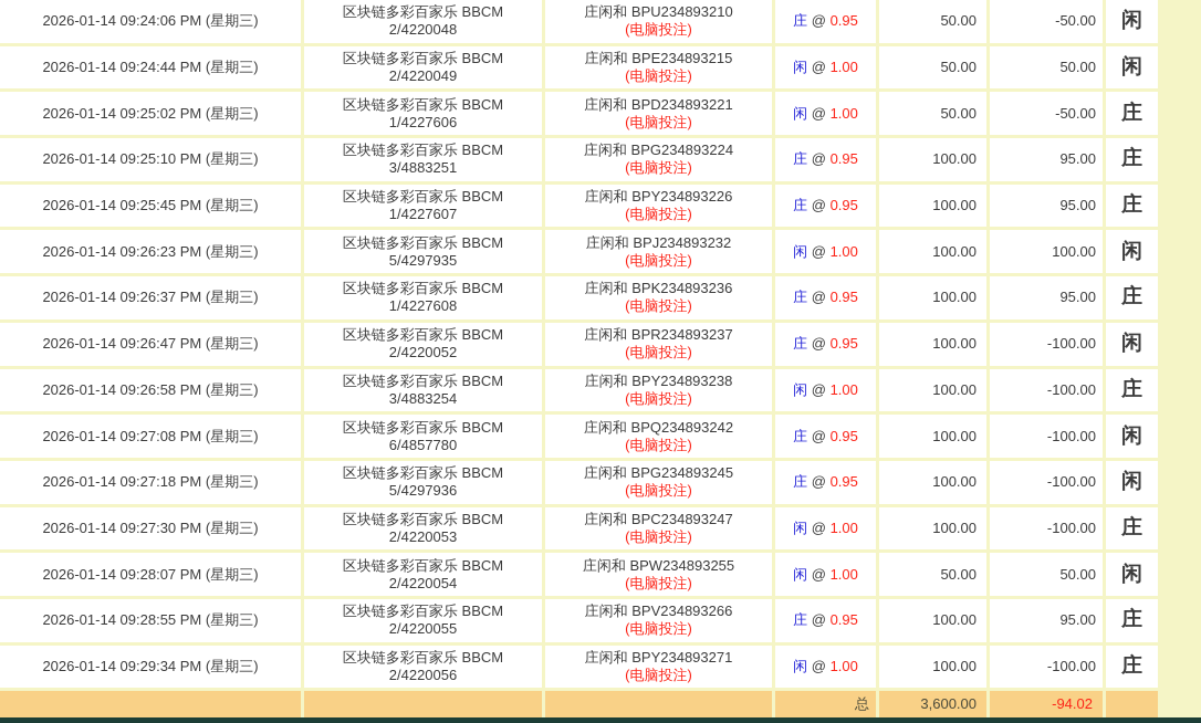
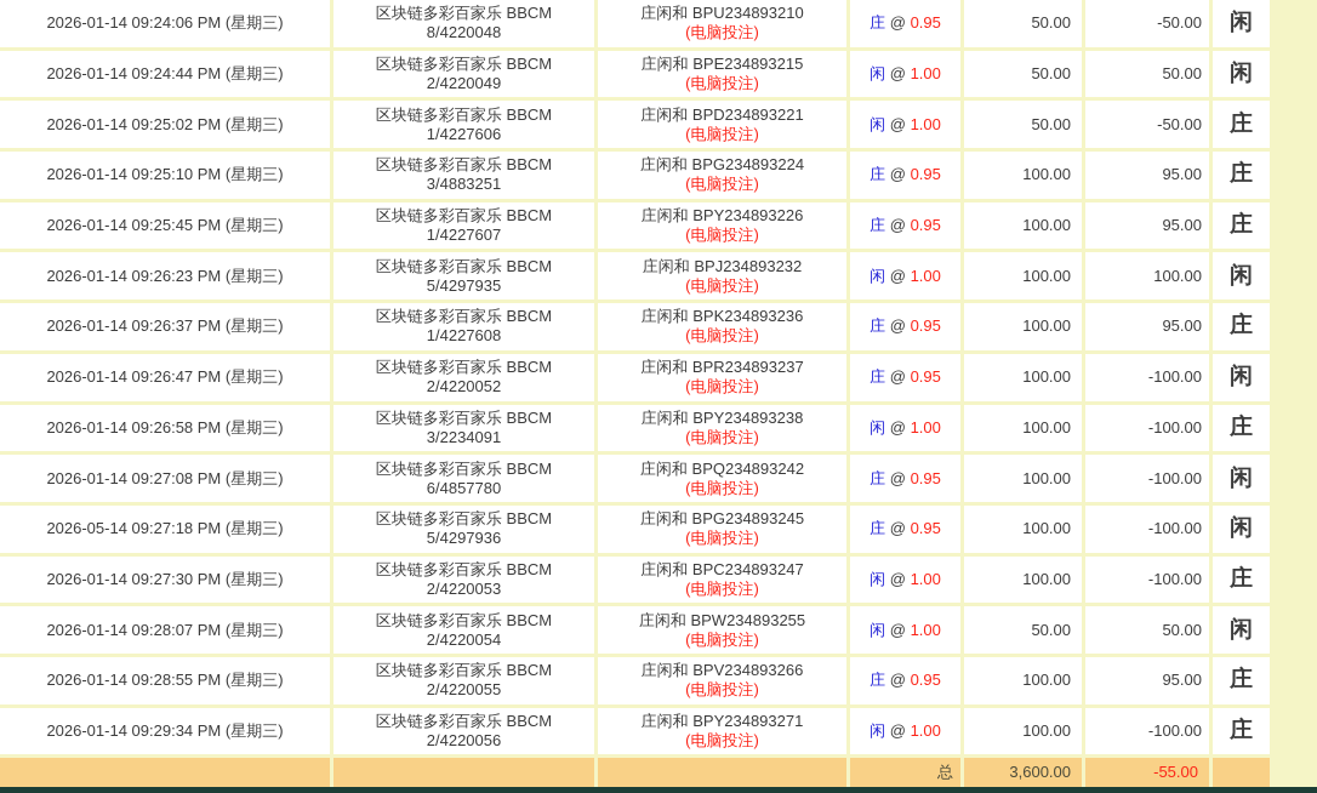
- 2026-01-14 09:24:06 PM (星期三)	区块链多彩百家乐 BBCM 2/4220048	庄闲和 BPU234893210 (电脑投注)	庄 @ 0.95	50.00	-50.00	闲
+ 2026-01-14 09:24:06 PM (星期三)	区块链多彩百家乐 BBCM 8/4220048	庄闲和 BPU234893210 (电脑投注)	庄 @ 0.95	50.00	-50.00	闲
  2026-01-14 09:24:44 PM (星期三)	区块链多彩百家乐 BBCM 2/4220049	庄闲和 BPE234893215 (电脑投注)	闲 @ 1.00	50.00	50.00	闲
  2026-01-14 09:25:02 PM (星期三)	区块链多彩百家乐 BBCM 1/4227606	庄闲和 BPD234893221 (电脑投注)	闲 @ 1.00	50.00	-50.00	庄
  2026-01-14 09:25:10 PM (星期三)	区块链多彩百家乐 BBCM 3/4883251	庄闲和 BPG234893224 (电脑投注)	庄 @ 0.95	100.00	95.00	庄
  2026-01-14 09:25:45 PM (星期三)	区块链多彩百家乐 BBCM 1/4227607	庄闲和 BPY234893226 (电脑投注)	庄 @ 0.95	100.00	95.00	庄
  2026-01-14 09:26:23 PM (星期三)	区块链多彩百家乐 BBCM 5/4297935	庄闲和 BPJ234893232 (电脑投注)	闲 @ 1.00	100.00	100.00	闲
  2026-01-14 09:26:37 PM (星期三)	区块链多彩百家乐 BBCM 1/4227608	庄闲和 BPK234893236 (电脑投注)	庄 @ 0.95	100.00	95.00	庄
  2026-01-14 09:26:47 PM (星期三)	区块链多彩百家乐 BBCM 2/4220052	庄闲和 BPR234893237 (电脑投注)	庄 @ 0.95	100.00	-100.00	闲
- 2026-01-14 09:26:58 PM (星期三)	区块链多彩百家乐 BBCM 3/4883254	庄闲和 BPY234893238 (电脑投注)	闲 @ 1.00	100.00	-100.00	庄
+ 2026-01-14 09:26:58 PM (星期三)	区块链多彩百家乐 BBCM 3/2234091	庄闲和 BPY234893238 (电脑投注)	闲 @ 1.00	100.00	-100.00	庄
  2026-01-14 09:27:08 PM (星期三)	区块链多彩百家乐 BBCM 6/4857780	庄闲和 BPQ234893242 (电脑投注)	庄 @ 0.95	100.00	-100.00	闲
- 2026-01-14 09:27:18 PM (星期三)	区块链多彩百家乐 BBCM 5/4297936	庄闲和 BPG234893245 (电脑投注)	庄 @ 0.95	100.00	-100.00	闲
+ 2026-05-14 09:27:18 PM (星期三)	区块链多彩百家乐 BBCM 5/4297936	庄闲和 BPG234893245 (电脑投注)	庄 @ 0.95	100.00	-100.00	闲
  2026-01-14 09:27:30 PM (星期三)	区块链多彩百家乐 BBCM 2/4220053	庄闲和 BPC234893247 (电脑投注)	闲 @ 1.00	100.00	-100.00	庄
  2026-01-14 09:28:07 PM (星期三)	区块链多彩百家乐 BBCM 2/4220054	庄闲和 BPW234893255 (电脑投注)	闲 @ 1.00	50.00	50.00	闲
  2026-01-14 09:28:55 PM (星期三)	区块链多彩百家乐 BBCM 2/4220055	庄闲和 BPV234893266 (电脑投注)	庄 @ 0.95	100.00	95.00	庄
  2026-01-14 09:29:34 PM (星期三)	区块链多彩百家乐 BBCM 2/4220056	庄闲和 BPY234893271 (电脑投注)	闲 @ 1.00	100.00	-100.00	庄
- 			总	3,600.00	-94.02
+ 			总	3,600.00	-55.00
